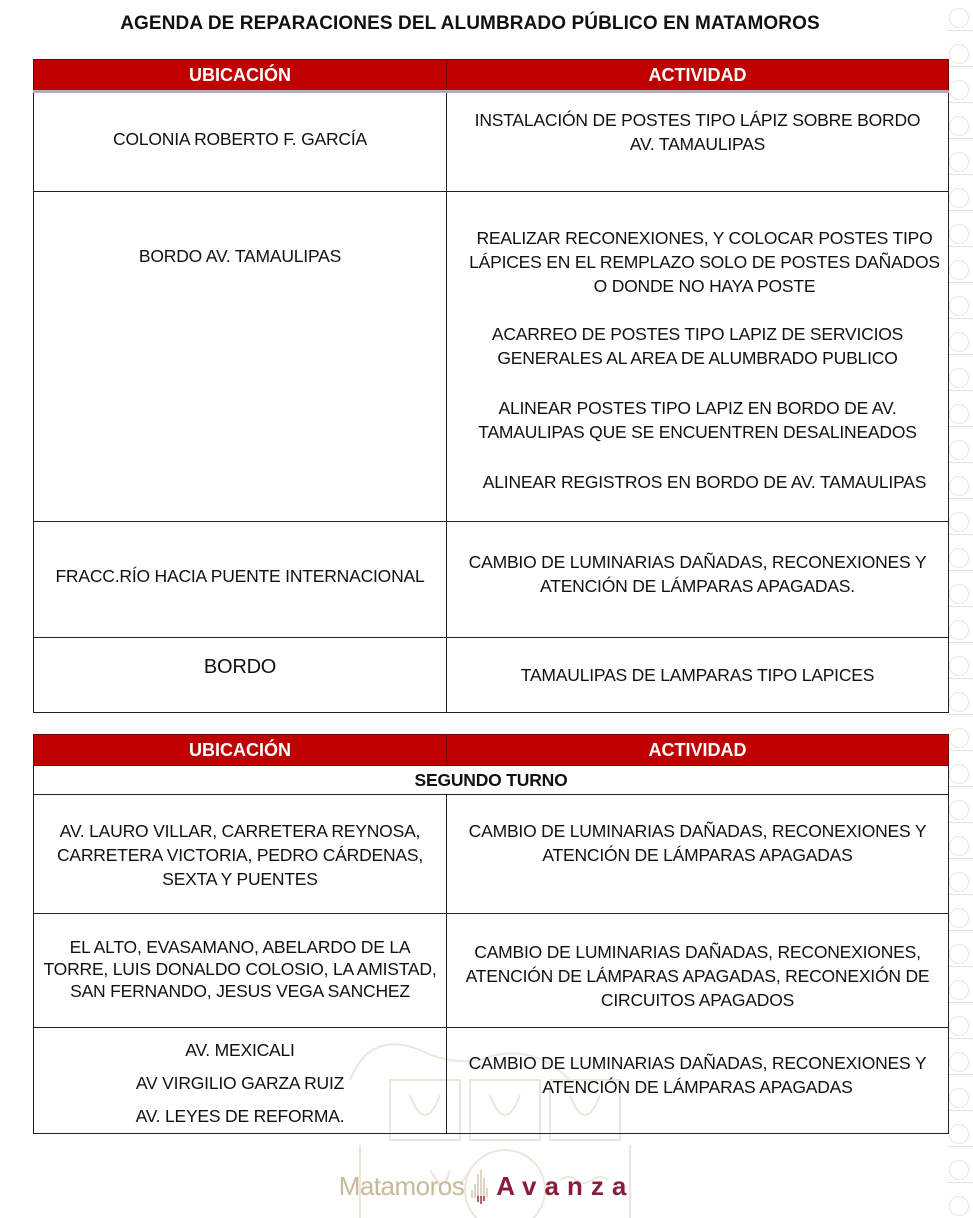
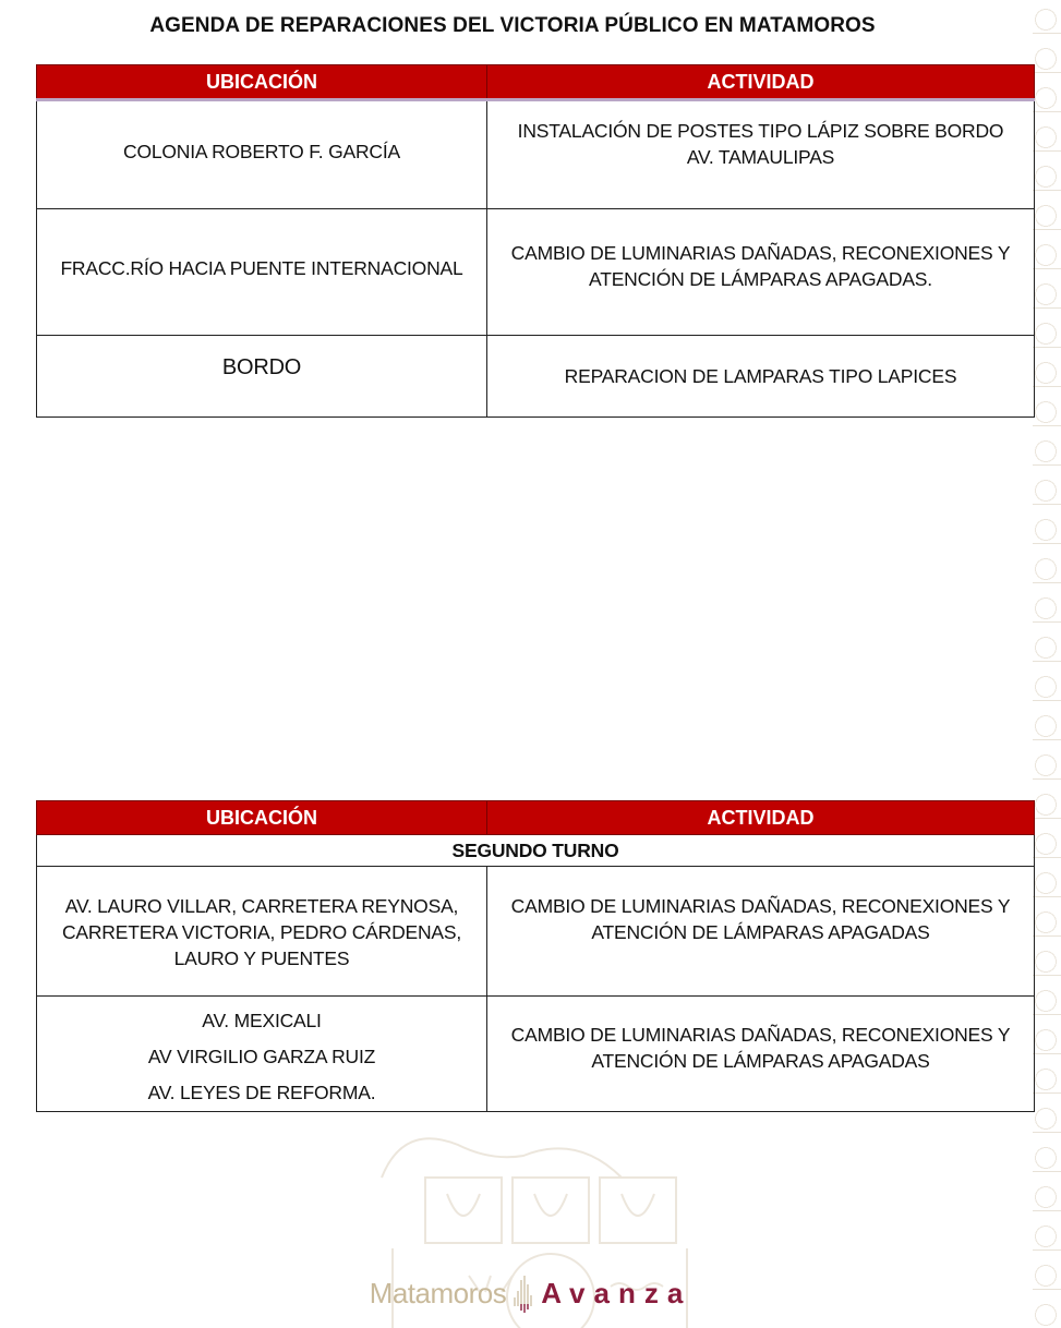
- AGENDA DE REPARACIONES DEL ALUMBRADO PÚBLICO EN MATAMOROS
+ AGENDA DE REPARACIONES DEL VICTORIA PÚBLICO EN MATAMOROS
  UBICACIÓN	ACTIVIDAD
  COLONIA ROBERTO F. GARCÍA	INSTALACIÓN DE POSTES TIPO LÁPIZ SOBRE BORDO AV. TAMAULIPAS
- BORDO AV. TAMAULIPAS	REALIZAR RECONEXIONES, Y COLOCAR POSTES TIPO LÁPICES EN EL REMPLAZO SOLO DE POSTES DAÑADOS O DONDE NO HAYA POSTE ACARREO DE POSTES TIPO LAPIZ DE SERVICIOS GENERALES AL AREA DE ALUMBRADO PUBLICO ALINEAR POSTES TIPO LAPIZ EN BORDO DE AV. TAMAULIPAS QUE SE ENCUENTREN DESALINEADOS ALINEAR REGISTROS EN BORDO DE AV. TAMAULIPAS
  FRACC.RÍO HACIA PUENTE INTERNACIONAL	CAMBIO DE LUMINARIAS DAÑADAS, RECONEXIONES Y ATENCIÓN DE LÁMPARAS APAGADAS.
- BORDO	TAMAULIPAS DE LAMPARAS TIPO LAPICES
+ BORDO	REPARACION DE LAMPARAS TIPO LAPICES
  UBICACIÓN	ACTIVIDAD
  SEGUNDO TURNO
- AV. LAURO VILLAR, CARRETERA REYNOSA, CARRETERA VICTORIA, PEDRO CÁRDENAS, SEXTA Y PUENTES	CAMBIO DE LUMINARIAS DAÑADAS, RECONEXIONES Y ATENCIÓN DE LÁMPARAS APAGADAS
+ AV. LAURO VILLAR, CARRETERA REYNOSA, CARRETERA VICTORIA, PEDRO CÁRDENAS, LAURO Y PUENTES	CAMBIO DE LUMINARIAS DAÑADAS, RECONEXIONES Y ATENCIÓN DE LÁMPARAS APAGADAS
- EL ALTO, EVASAMANO, ABELARDO DE LA TORRE, LUIS DONALDO COLOSIO, LA AMISTAD, SAN FERNANDO, JESUS VEGA SANCHEZ	CAMBIO DE LUMINARIAS DAÑADAS, RECONEXIONES, ATENCIÓN DE LÁMPARAS APAGADAS, RECONEXIÓN DE CIRCUITOS APAGADOS
  AV. MEXICALI AV VIRGILIO GARZA RUIZ AV. LEYES DE REFORMA.	CAMBIO DE LUMINARIAS DAÑADAS, RECONEXIONES Y ATENCIÓN DE LÁMPARAS APAGADAS
  Matamoros
  Avanza
